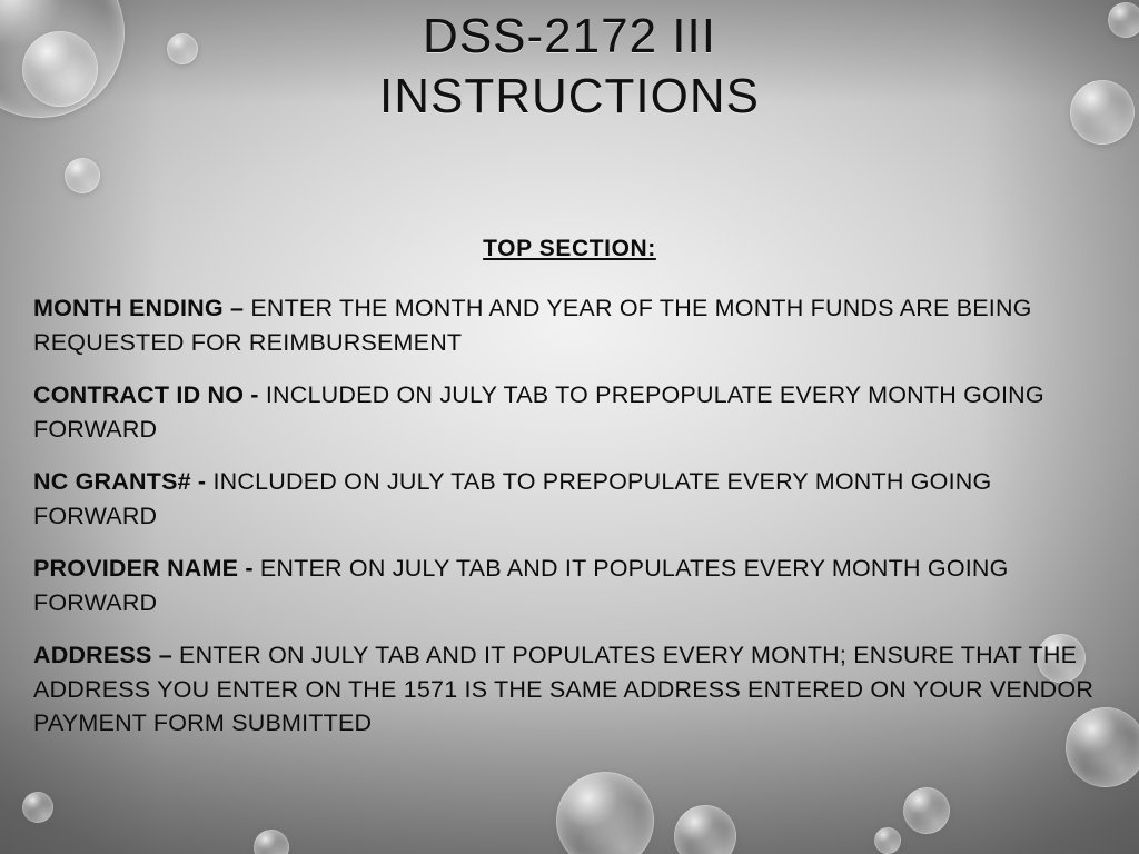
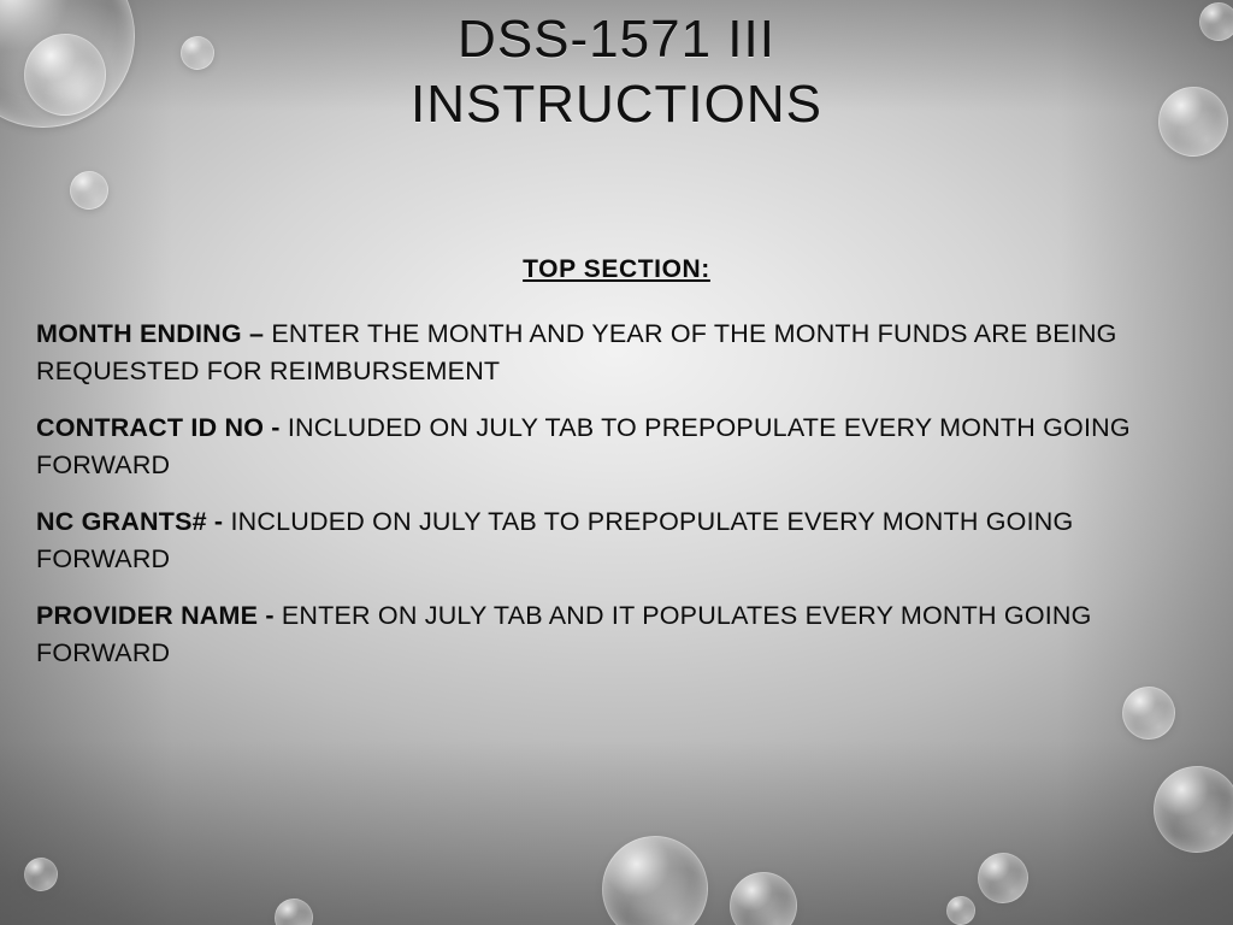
- DSS-2172 III
+ DSS-1571 III
  INSTRUCTIONS
  TOP SECTION:
  MONTH ENDING – ENTER THE MONTH AND YEAR OF THE MONTH FUNDS ARE BEING REQUESTED FOR REIMBURSEMENT
  CONTRACT ID NO - INCLUDED ON JULY TAB TO PREPOPULATE EVERY MONTH GOING FORWARD
  NC GRANTS# - INCLUDED ON JULY TAB TO PREPOPULATE EVERY MONTH GOING FORWARD
  PROVIDER NAME - ENTER ON JULY TAB AND IT POPULATES EVERY MONTH GOING FORWARD
- ADDRESS – ENTER ON JULY TAB AND IT POPULATES EVERY MONTH; ENSURE THAT THE ADDRESS YOU ENTER ON THE 1571 IS THE SAME ADDRESS ENTERED ON YOUR VENDOR PAYMENT FORM SUBMITTED
